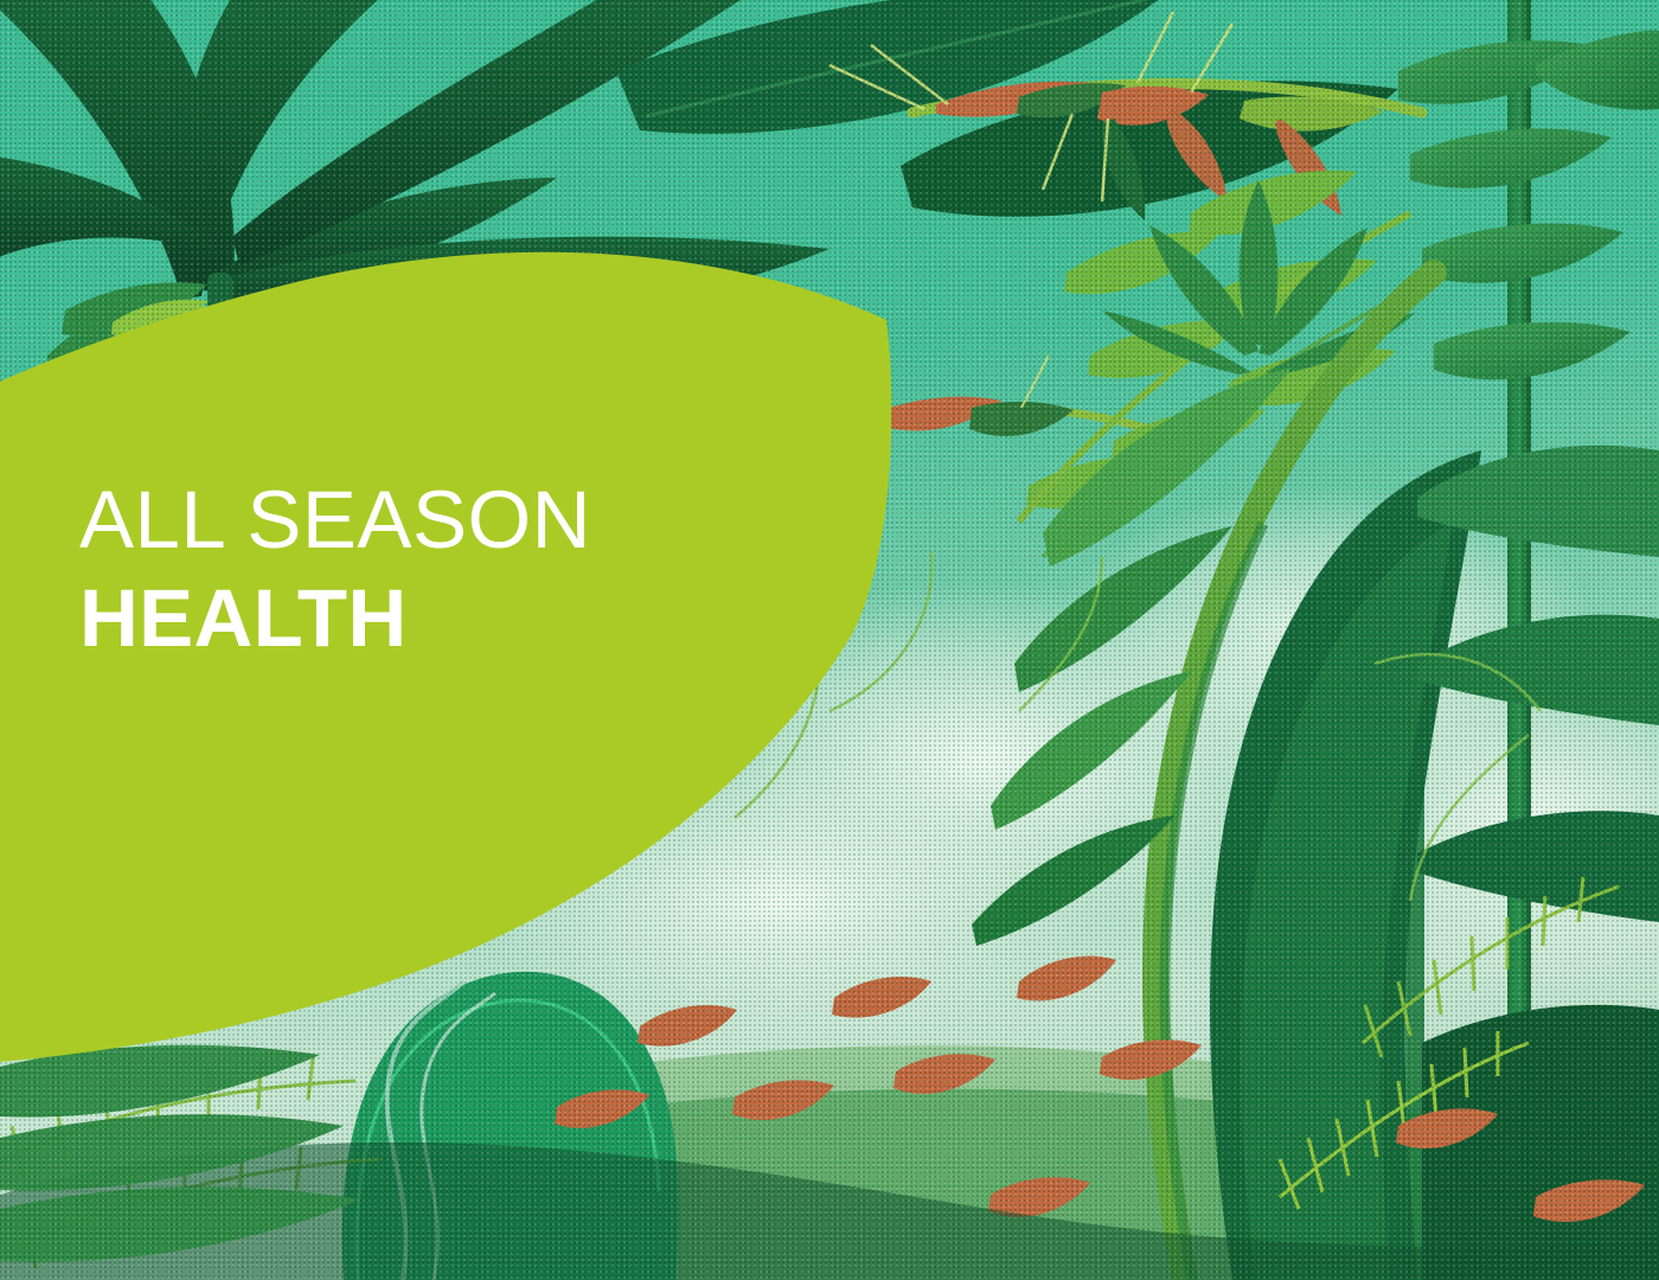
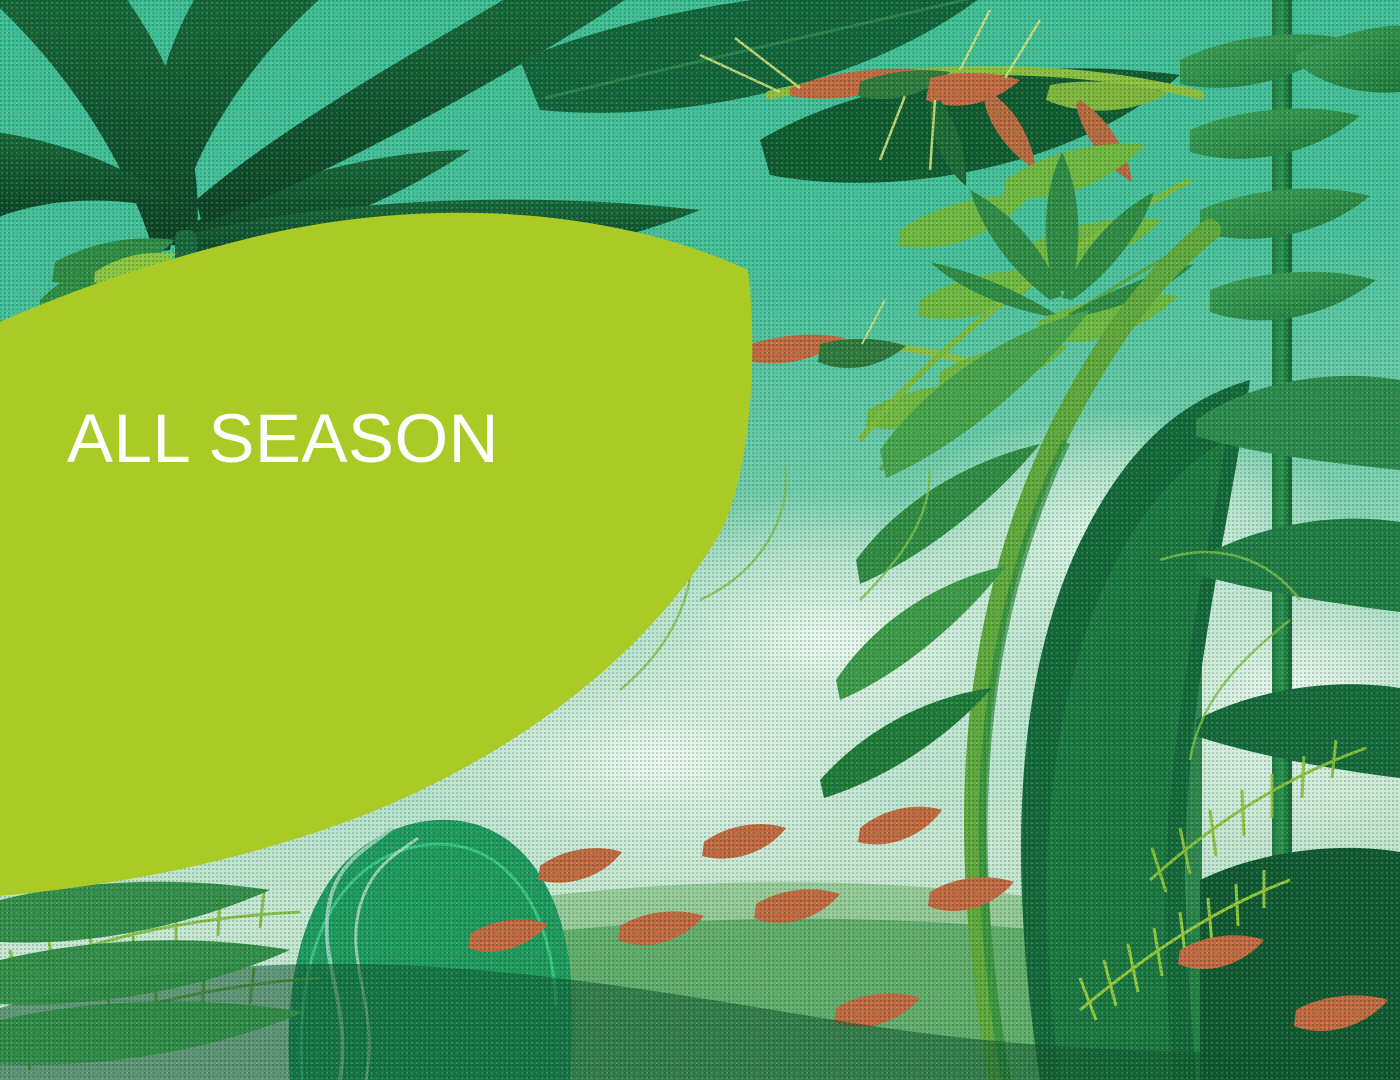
  ALL SEASON
- HEALTH
